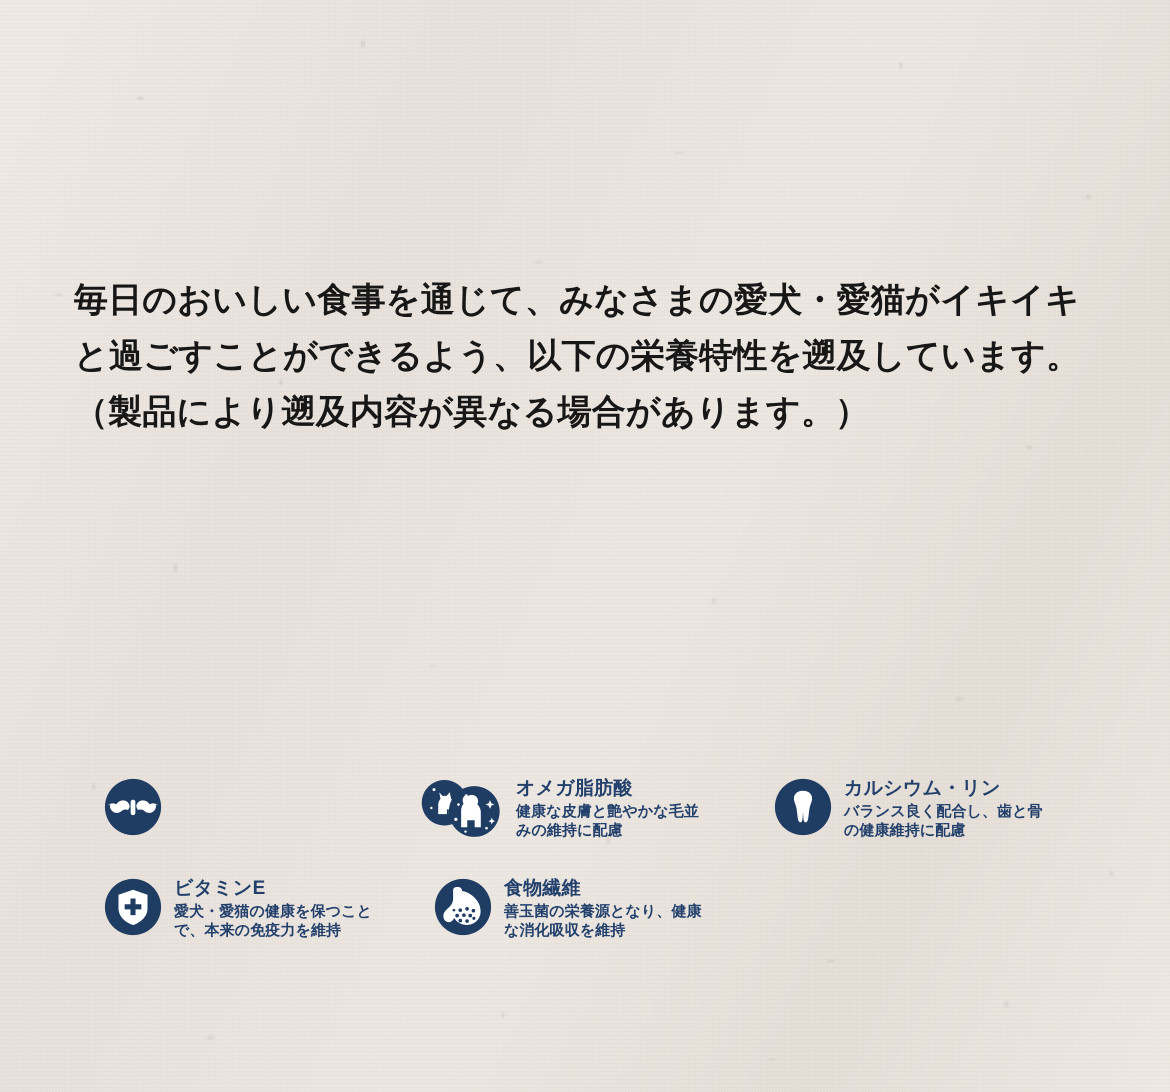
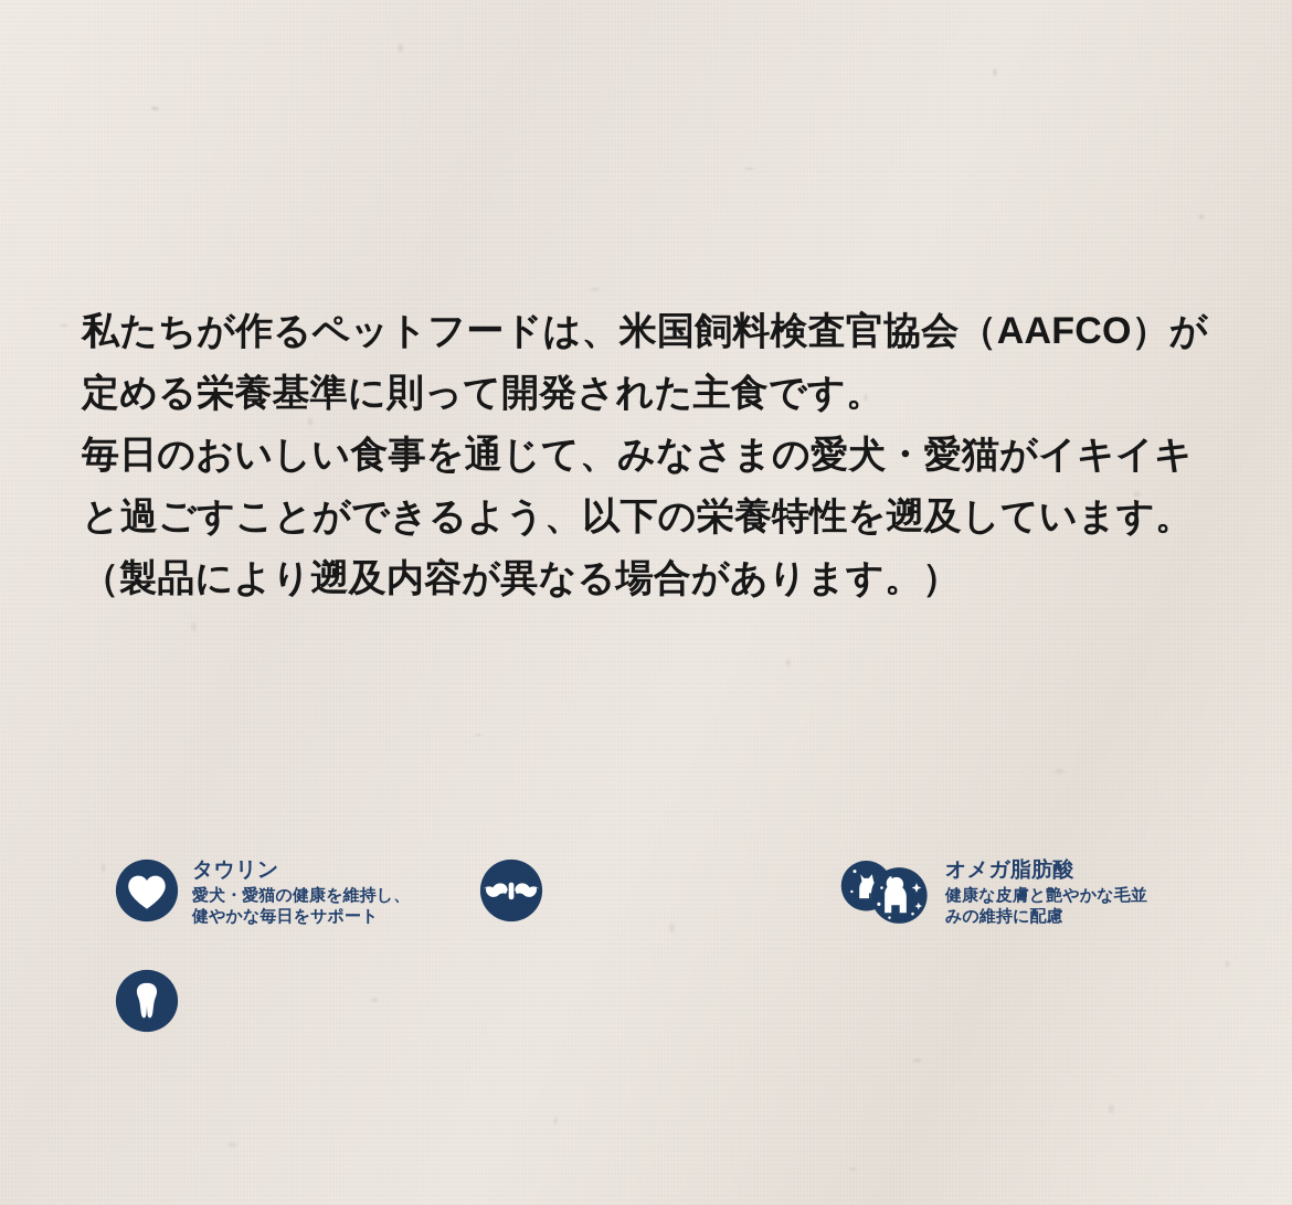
+ 私たちが作るペットフードは、米国飼料検査官協会（AAFCO）が定める栄養基準に則って開発された主食です。
  毎日のおいしい食事を通じて、みなさまの愛犬・愛猫がイキイキと過ごすことができるよう、以下の栄養特性を遡及しています。（製品により遡及内容が異なる場合があります。）
+ タウリン
+ 愛犬・愛猫の健康を維持し、
+ 健やかな毎日をサポート
  オメガ脂肪酸
  健康な皮膚と艶やかな毛並
  みの維持に配慮
- カルシウム・リン
- バランス良く配合し、歯と骨
- の健康維持に配慮
- ビタミンE
- 愛犬・愛猫の健康を保つこと
- で、本来の免疫力を維持
- 食物繊維
- 善玉菌の栄養源となり、健康
- な消化吸収を維持
